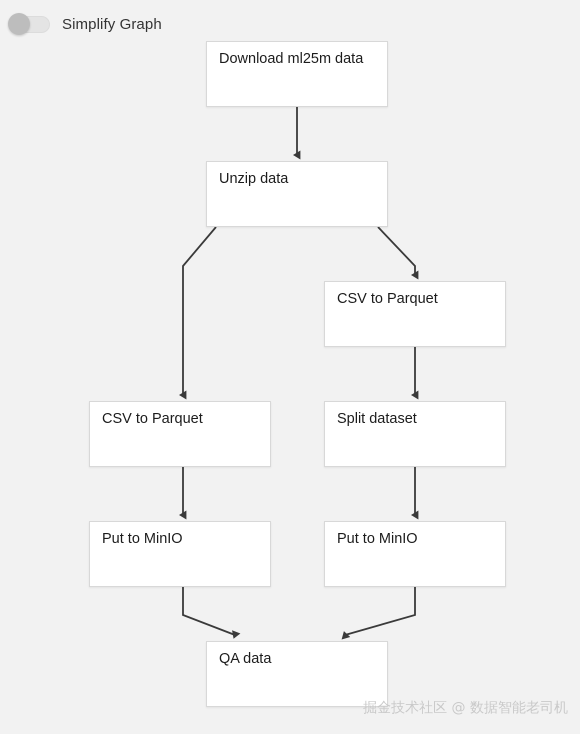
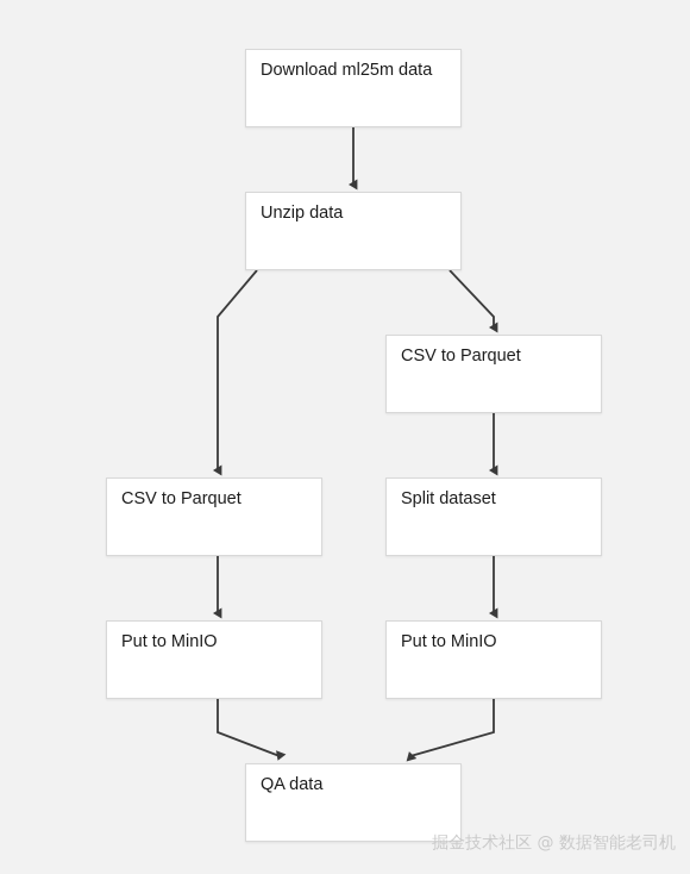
- Simplify Graph
  Download ml25m data
  Unzip data
  CSV to Parquet
  CSV to Parquet
  Split dataset
  Put to MinIO
  Put to MinIO
  QA data
  掘金技术社区 @ 数据智能老司机
